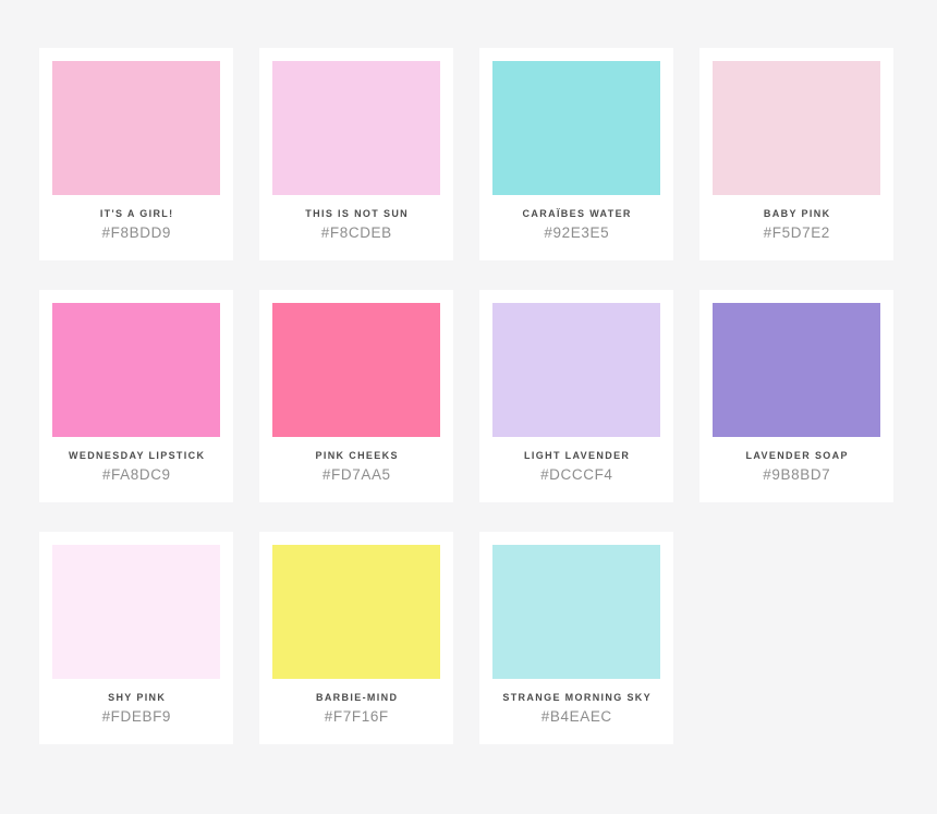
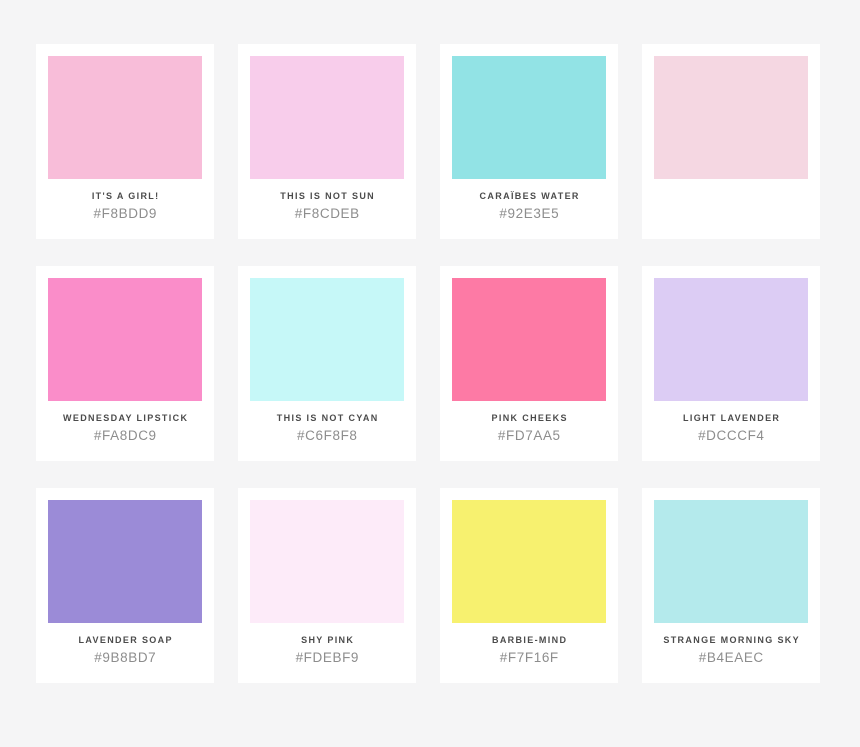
  IT'S A GIRL!
  #F8BDD9
  THIS IS NOT SUN
  #F8CDEB
  CARAÏBES WATER
  #92E3E5
- BABY PINK
- #F5D7E2
  WEDNESDAY LIPSTICK
  #FA8DC9
+ THIS IS NOT CYAN
+ #C6F8F8
  PINK CHEEKS
  #FD7AA5
  LIGHT LAVENDER
  #DCCCF4
  LAVENDER SOAP
  #9B8BD7
  SHY PINK
  #FDEBF9
  BARBIE-MIND
  #F7F16F
  STRANGE MORNING SKY
  #B4EAEC
